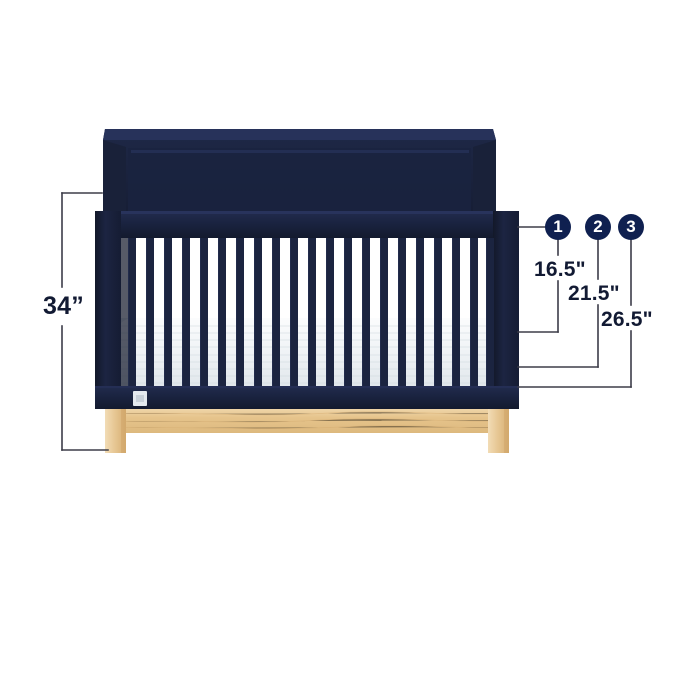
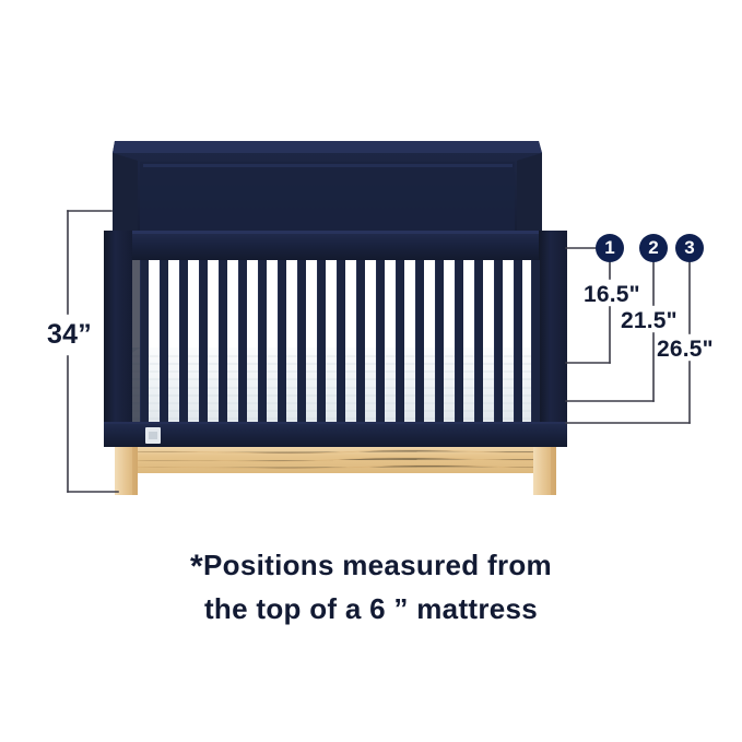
  34”
  16.5"
  21.5"
  26.5"
  1
  2
  3
+ *Positions measured from
+ the top of a 6 ” mattress
